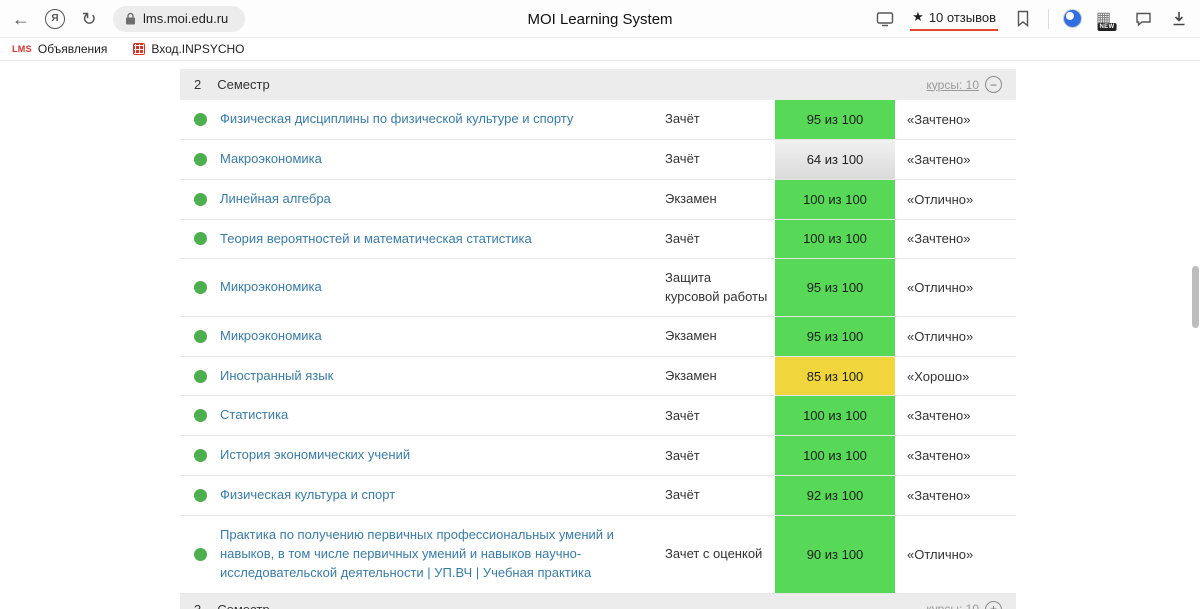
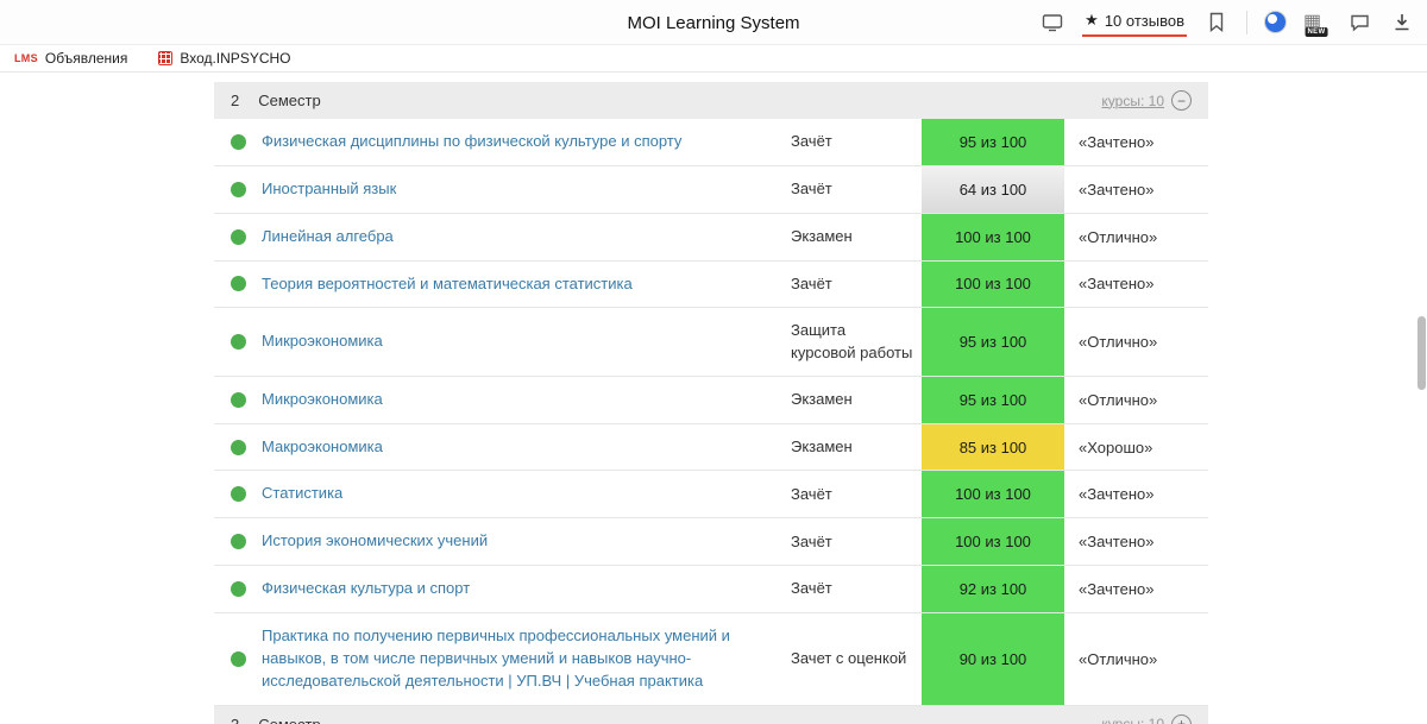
- ←
- Я
- ↻
- lms.moi.edu.ru
  MOI Learning System
  ★
  10 отзывов
  ▦
  LMS
  Объявления
  Вход.INPSYCHO
  2
  Семестр
  курсы: 10
  −
  Физическая дисциплины по физической культуре и спорту
  Зачёт
  95 из 100
  «Зачтено»
- Макроэкономика
+ Иностранный язык
  Зачёт
  64 из 100
  «Зачтено»
  Линейная алгебра
  Экзамен
  100 из 100
  «Отлично»
  Теория вероятностей и математическая статистика
  Зачёт
  100 из 100
  «Зачтено»
  Микроэкономика
  Защита курсовой работы
  95 из 100
  «Отлично»
  Микроэкономика
  Экзамен
  95 из 100
  «Отлично»
- Иностранный язык
+ Макроэкономика
  Экзамен
  85 из 100
  «Хорошо»
  Статистика
  Зачёт
  100 из 100
  «Зачтено»
  История экономических учений
  Зачёт
  100 из 100
  «Зачтено»
  Физическая культура и спорт
  Зачёт
  92 из 100
  «Зачтено»
  Практика по получению первичных профессиональных умений и навыков, в том числе первичных умений и навыков научно-исследовательской деятельности | УП.ВЧ | Учебная практика
  Зачет с оценкой
  90 из 100
  «Отлично»
